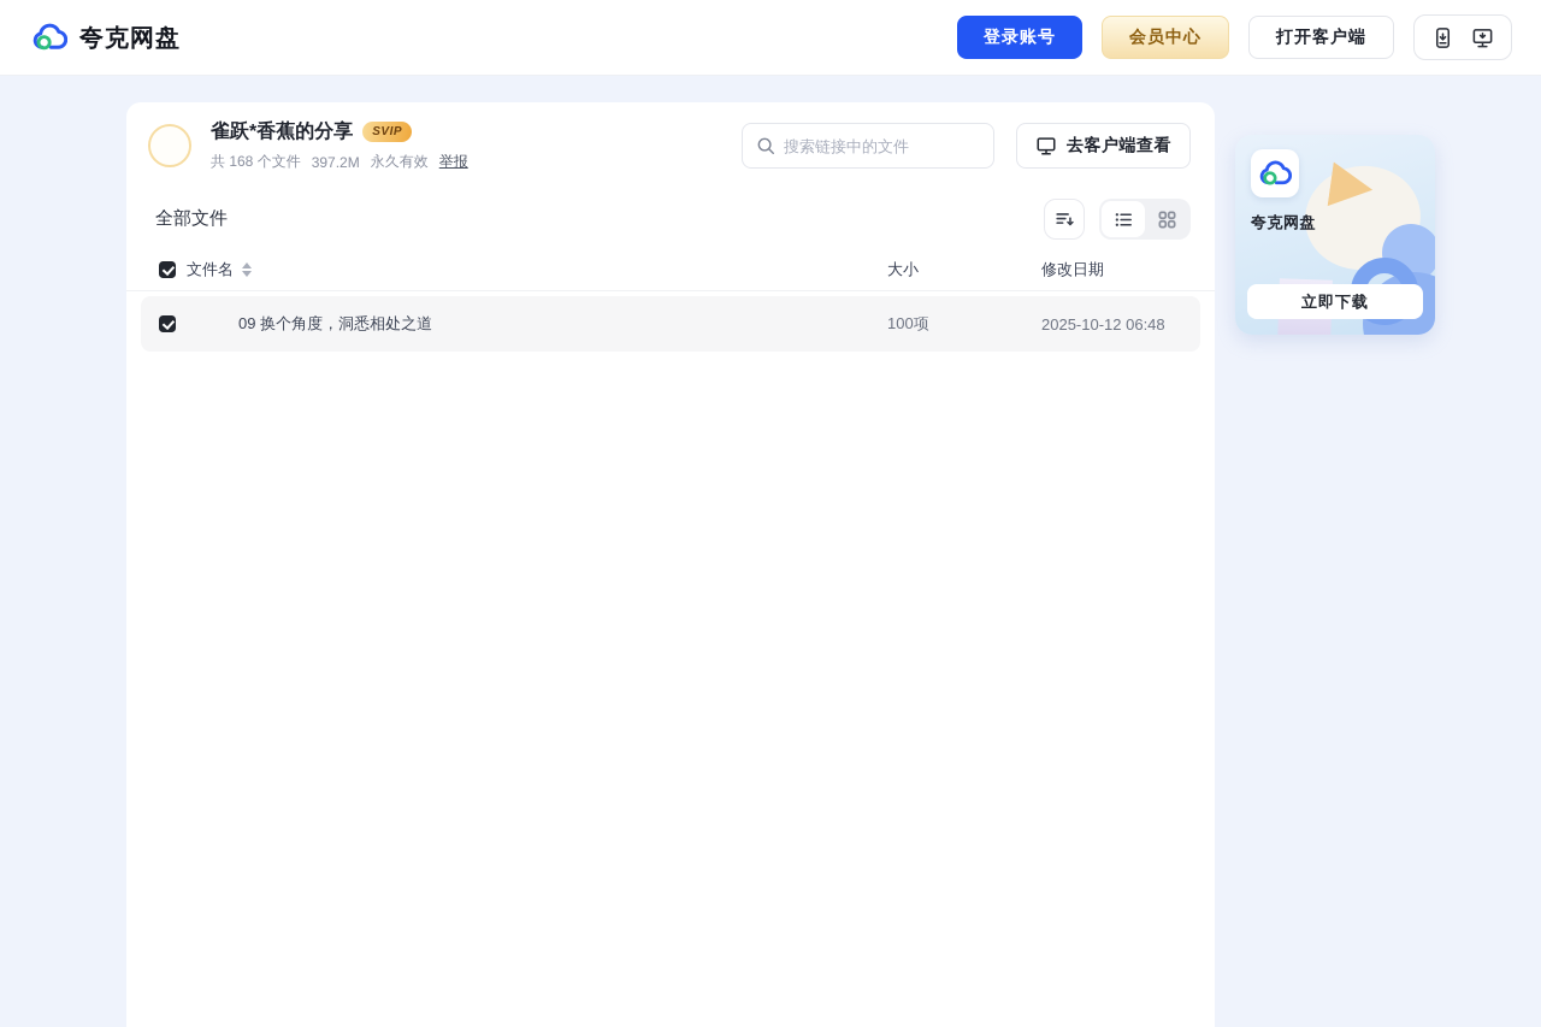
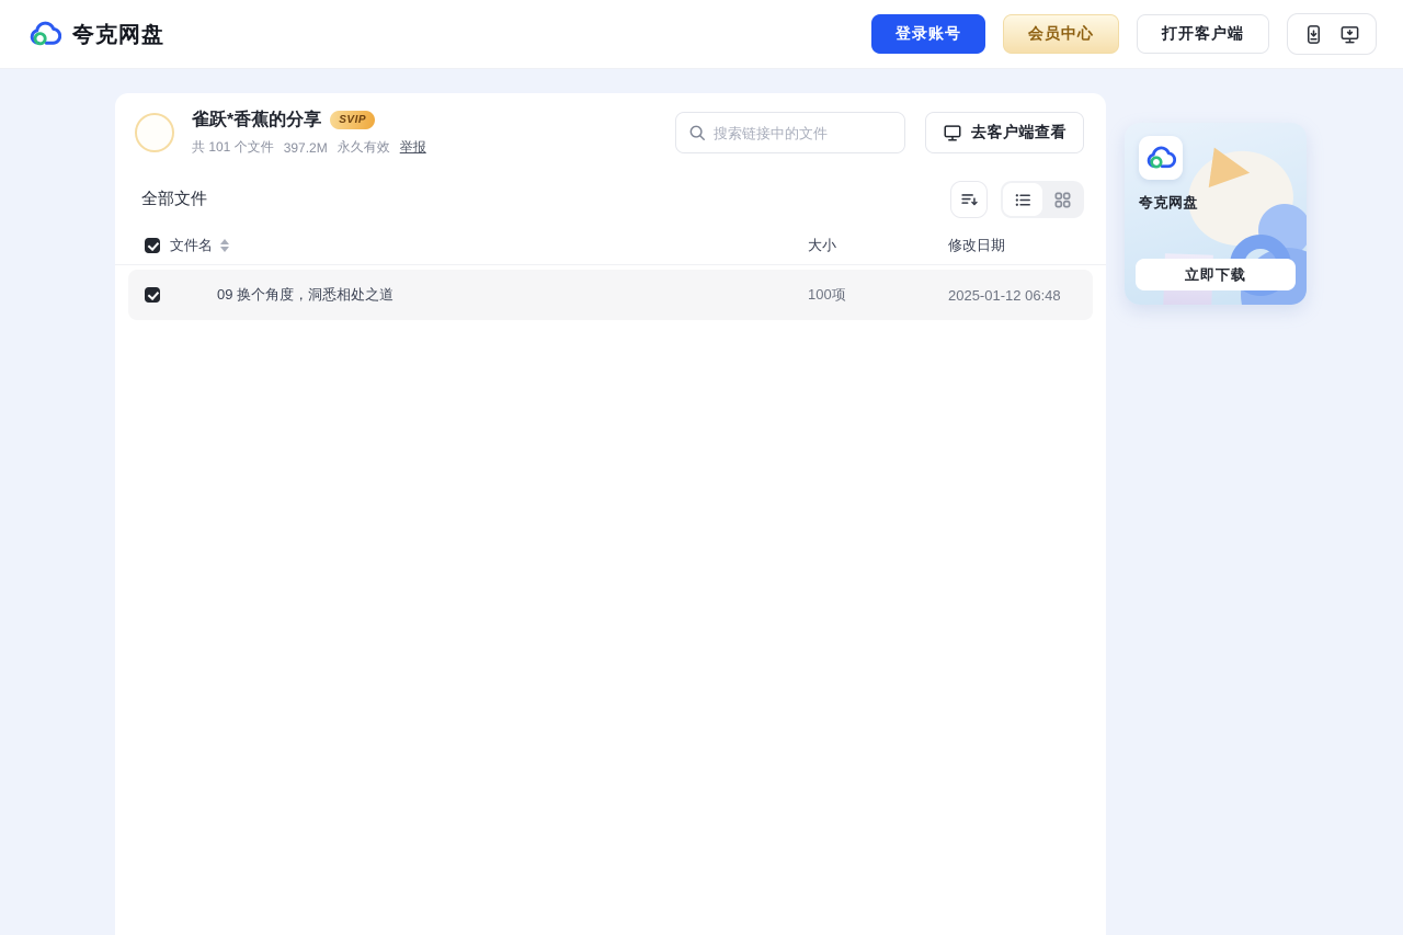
  夸克网盘
  登录账号
  会员中心
  打开客户端
  雀跃*香蕉的分享
  SVIP
- 共 168 个文件
+ 共 101 个文件
  397.2M
  永久有效
  举报
  搜索链接中的文件
  去客户端查看
  全部文件
  文件名
  大小
  修改日期
  09 换个角度，洞悉相处之道
  100项
- 2025-10-12 06:48
+ 2025-01-12 06:48
  夸克网盘
  立即下载
